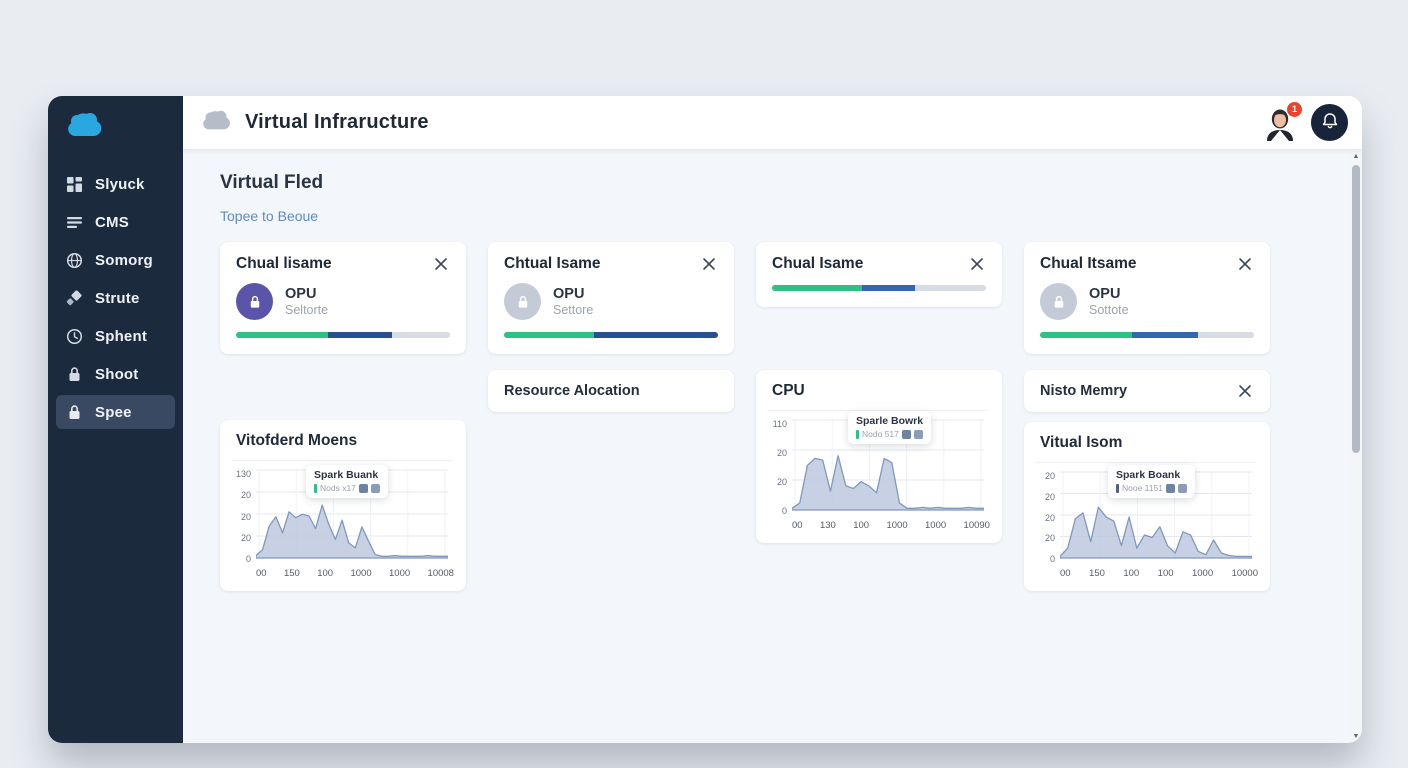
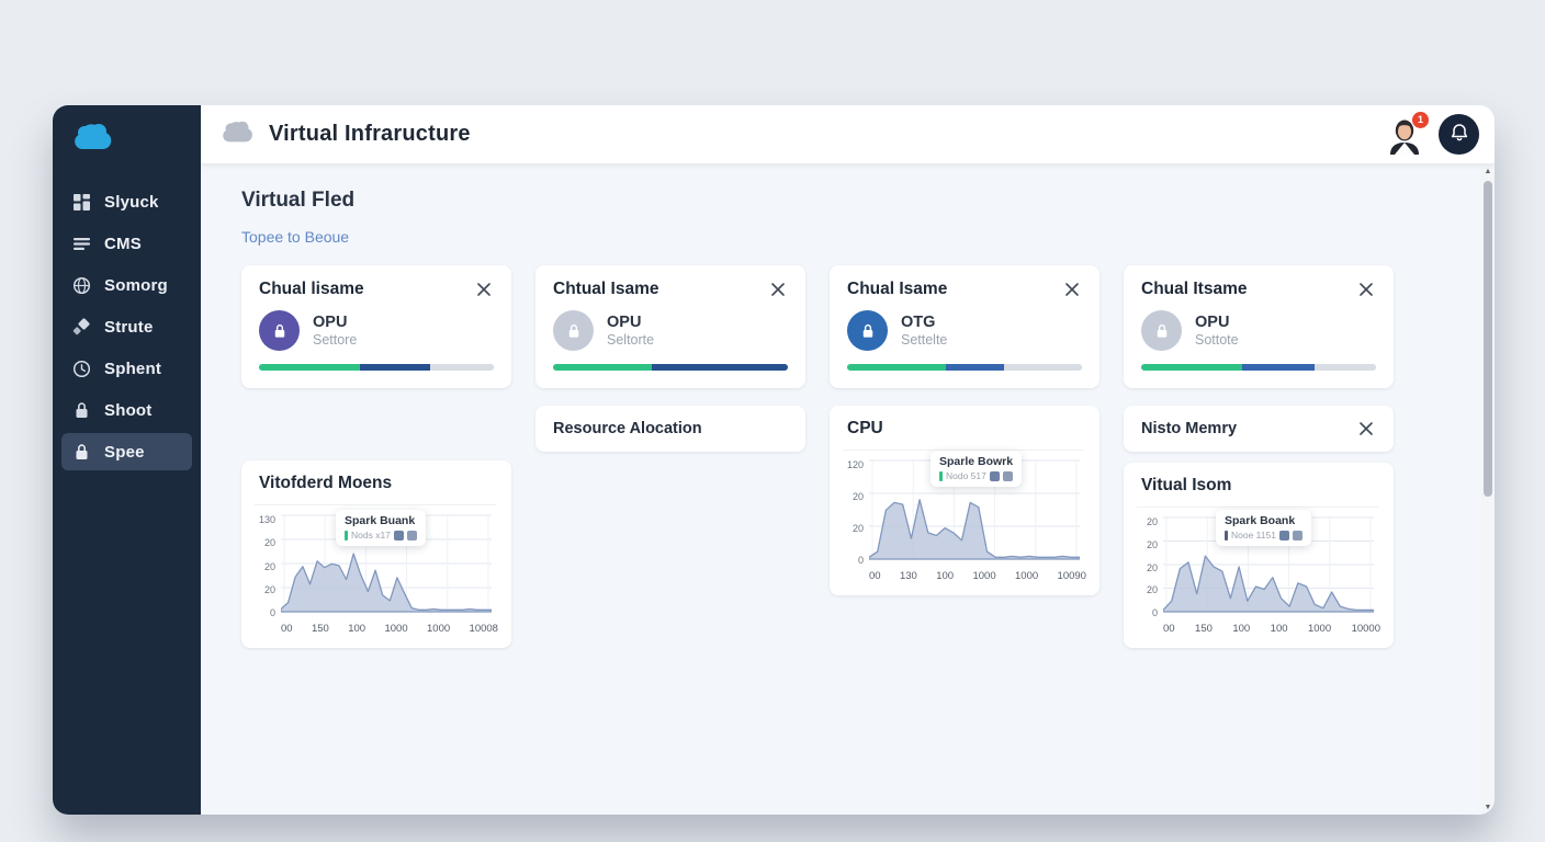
  Slyuck
  CMS
  Somorg
  Strute
  Sphent
  Shoot
  Spee
  Virtual Infraructure
  1
  Virtual Fled
  Topee to Beoue
  Chual lisame
  OPU
- Seltorte
+ Settore
  Chtual Isame
  OPU
- Settore
+ Seltorte
  Chual Isame
+ OTG
+ Settelte
  Chual Itsame
  OPU
  Sottote
  Vitofderd Moens
  130
  20
  20
  20
  0
  Spark Buank
  Nods x17
  00
  150
  100
  1000
  1000
  10008
  Resource Alocation
  CPU
- 110
+ 120
  20
  20
  0
  Sparle Bowrk
  Nodo 517
  00
  130
  100
  1000
  1000
  10090
  Nisto Memry
  Vitual Isom
  20
  20
  20
  20
  0
  Spark Boank
  Nooe 1151
  00
  150
  100
  100
  1000
  10000
